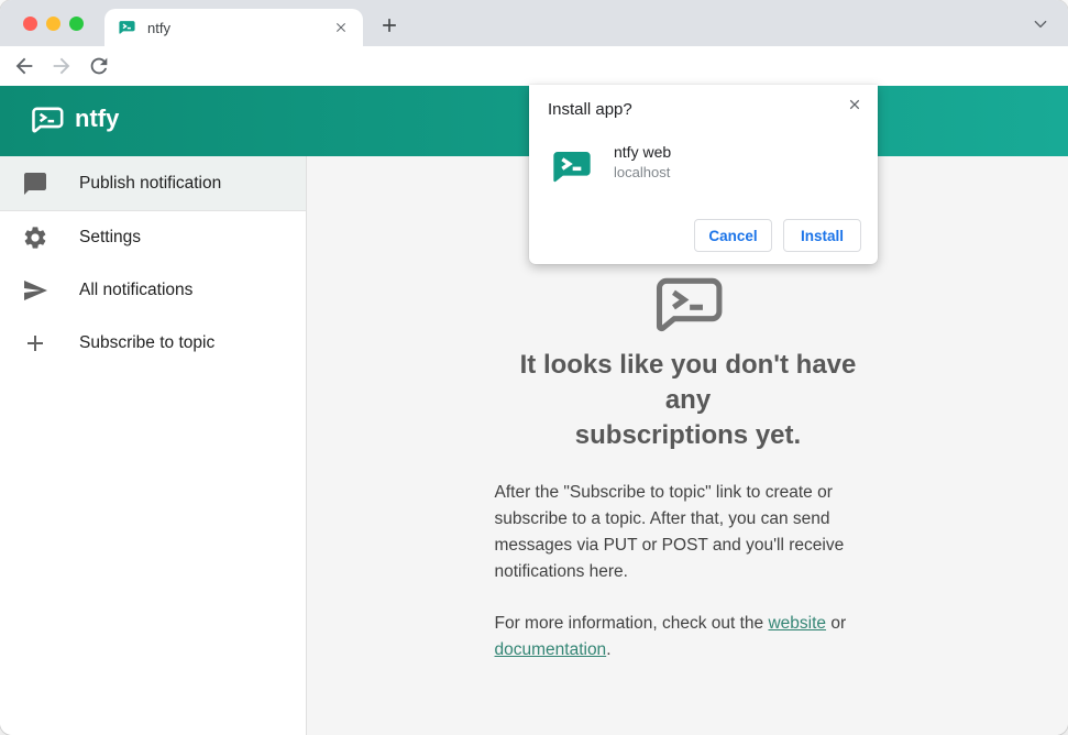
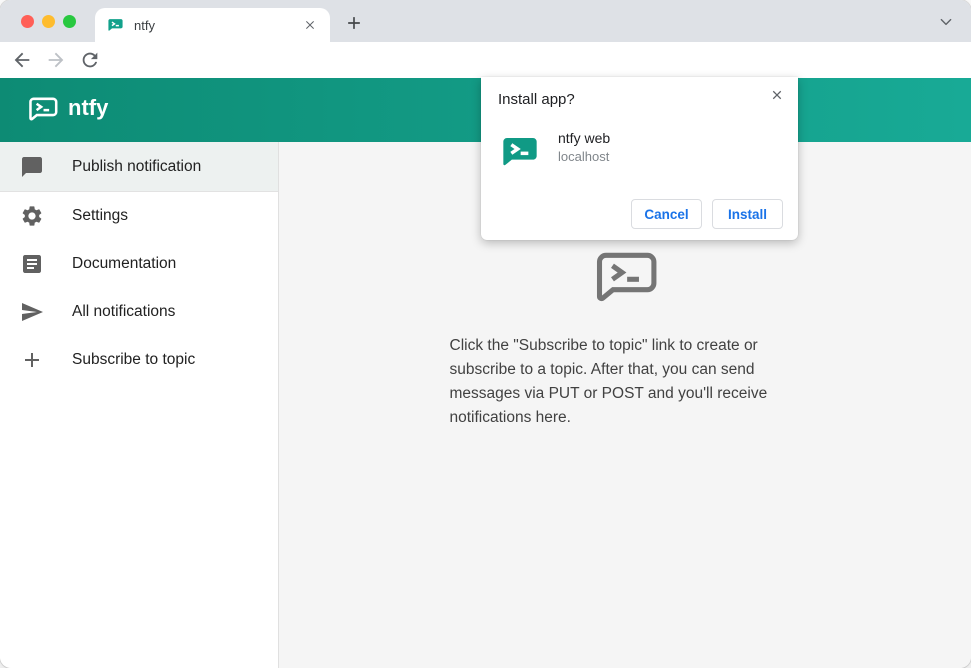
  ntfy
  ntfy
  Publish notification
  Settings
+ Documentation
  All notifications
  Subscribe to topic
- It looks like you don't have any
- subscriptions yet.
- After the "Subscribe to topic" link to create or subscribe to a topic. After that, you can send messages via PUT or POST and you'll receive notifications here.
+ Click the "Subscribe to topic" link to create or subscribe to a topic. After that, you can send messages via PUT or POST and you'll receive notifications here.
- For more information, check out the website or documentation.
  Install app?
  ntfy web
  localhost
  Cancel
  Install
